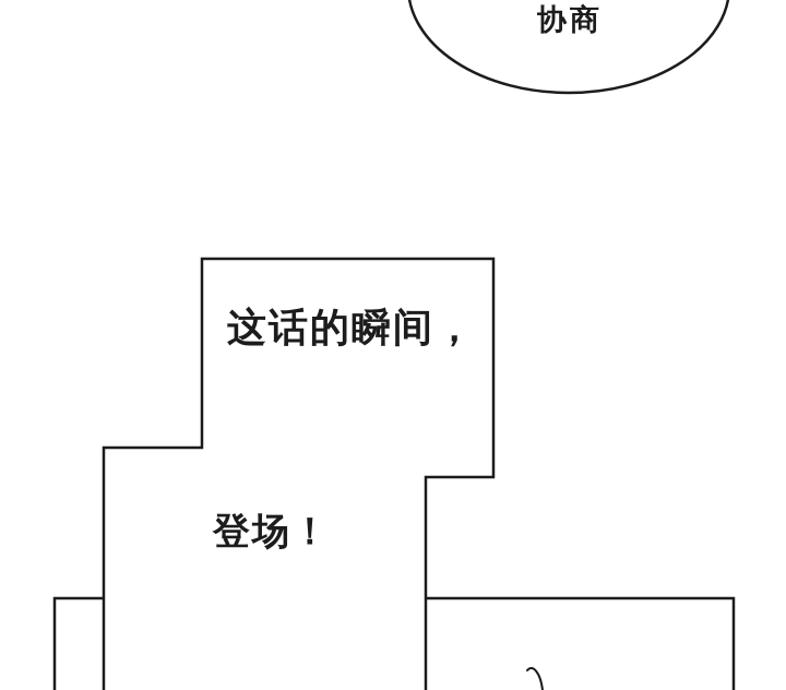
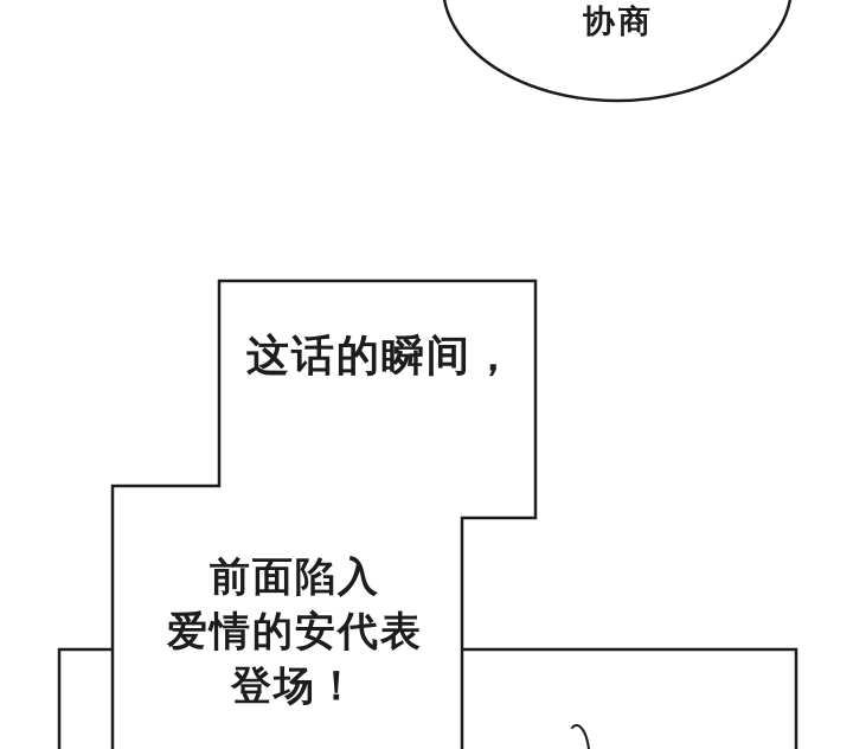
  协商
  这话的瞬间，
+ 前面陷入
+ 爱情的安代表
  登场！
